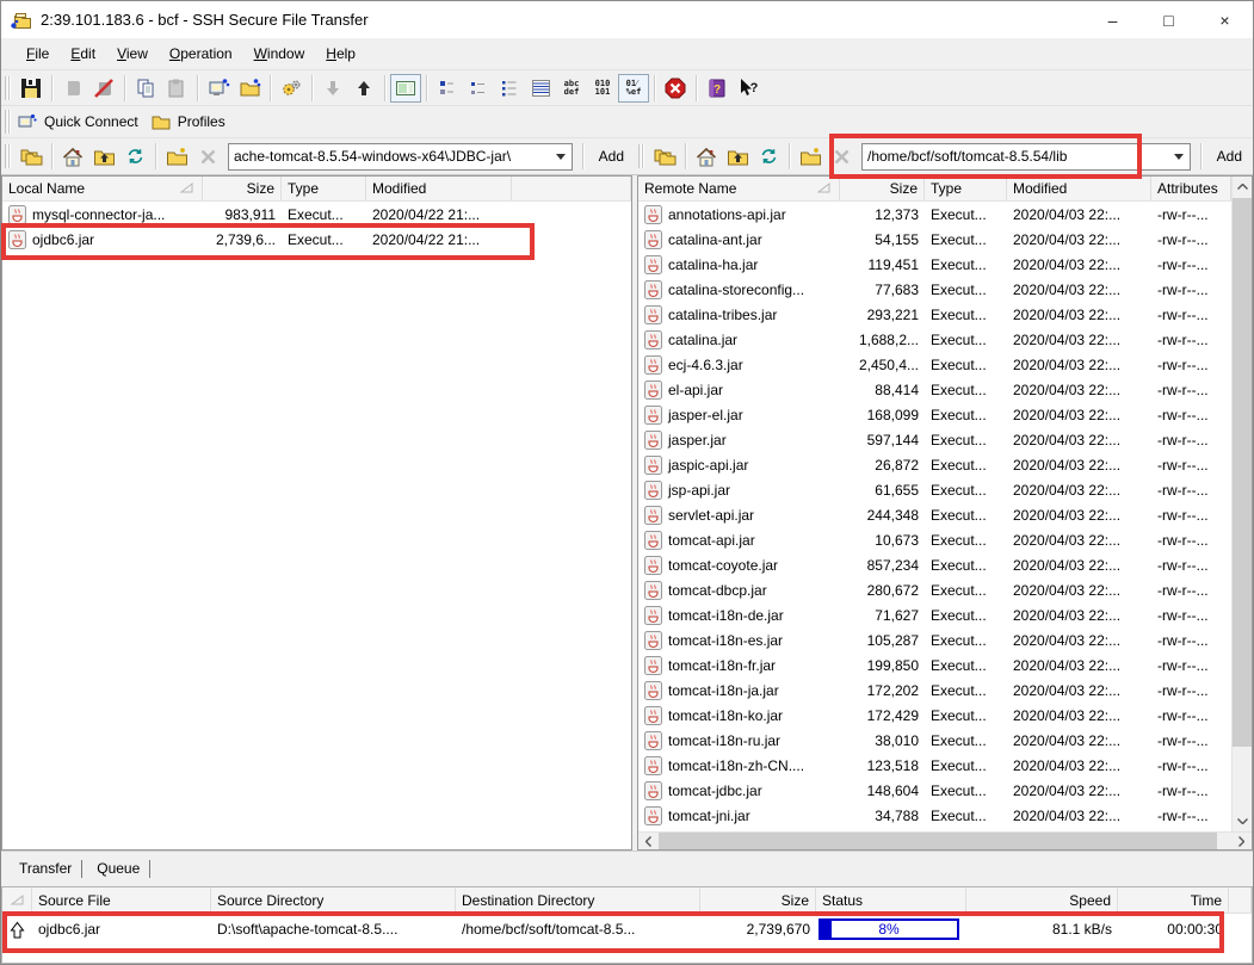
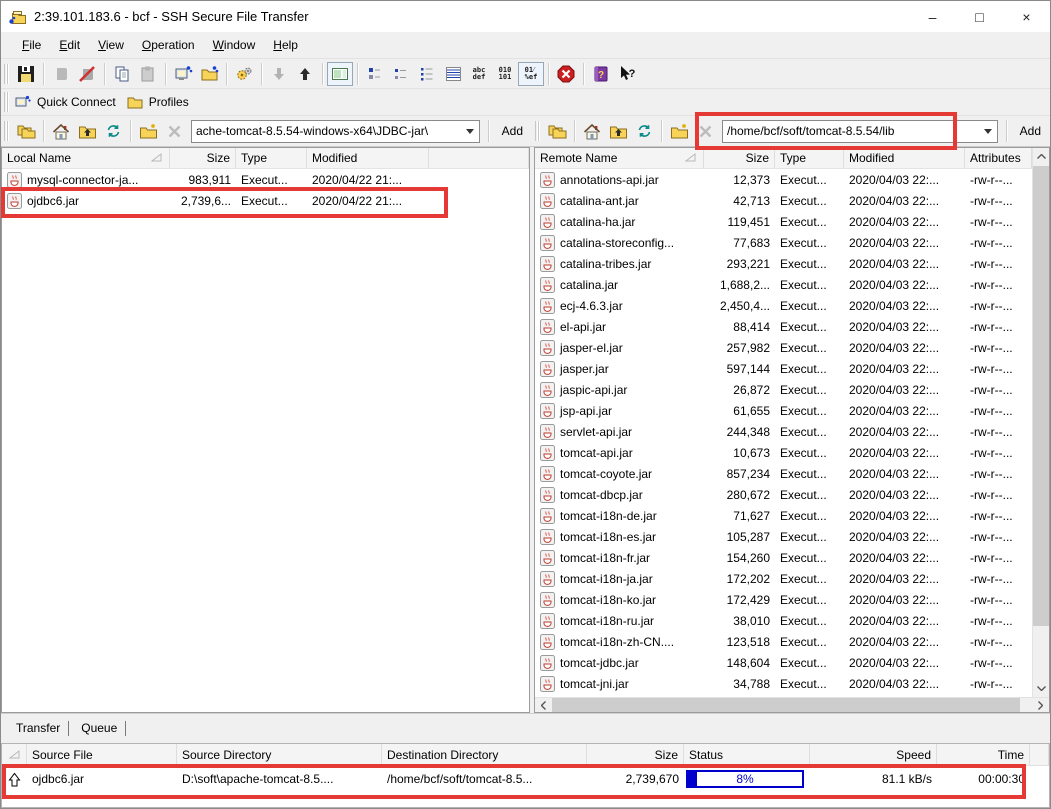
  2:39.101.183.6 - bcf - SSH Secure File Transfer
  –
  □
  ×
  File
  Edit
  View
  Operation
  Window
  Help
  abc
  def
  010
  101
  01⁄
  %ef
  ?
  ?
  Quick Connect
  Profiles
  ache-tomcat-8.5.54-windows-x64\JDBC-jar\
  Add
  /home/bcf/soft/tomcat-8.5.54/lib
  Add
  Local Name
  Size
  Type
  Modified
  mysql-connector-ja...
  983,911
  Execut...
  2020/04/22 21:...
  ojdbc6.jar
  2,739,6...
  Execut...
  2020/04/22 21:...
  Remote Name
  Size
  Type
  Modified
  Attributes
  annotations-api.jar
  12,373
  Execut...
  2020/04/03 22:...
  -rw-r--...
  catalina-ant.jar
- 54,155
+ 42,713
  Execut...
  2020/04/03 22:...
  -rw-r--...
  catalina-ha.jar
  119,451
  Execut...
  2020/04/03 22:...
  -rw-r--...
  catalina-storeconfig...
  77,683
  Execut...
  2020/04/03 22:...
  -rw-r--...
  catalina-tribes.jar
  293,221
  Execut...
  2020/04/03 22:...
  -rw-r--...
  catalina.jar
  1,688,2...
  Execut...
  2020/04/03 22:...
  -rw-r--...
  ecj-4.6.3.jar
  2,450,4...
  Execut...
  2020/04/03 22:...
  -rw-r--...
  el-api.jar
  88,414
  Execut...
  2020/04/03 22:...
  -rw-r--...
  jasper-el.jar
- 168,099
+ 257,982
  Execut...
  2020/04/03 22:...
  -rw-r--...
  jasper.jar
  597,144
  Execut...
  2020/04/03 22:...
  -rw-r--...
  jaspic-api.jar
  26,872
  Execut...
  2020/04/03 22:...
  -rw-r--...
  jsp-api.jar
  61,655
  Execut...
  2020/04/03 22:...
  -rw-r--...
  servlet-api.jar
  244,348
  Execut...
  2020/04/03 22:...
  -rw-r--...
  tomcat-api.jar
  10,673
  Execut...
  2020/04/03 22:...
  -rw-r--...
  tomcat-coyote.jar
  857,234
  Execut...
  2020/04/03 22:...
  -rw-r--...
  tomcat-dbcp.jar
  280,672
  Execut...
  2020/04/03 22:...
  -rw-r--...
  tomcat-i18n-de.jar
  71,627
  Execut...
  2020/04/03 22:...
  -rw-r--...
  tomcat-i18n-es.jar
  105,287
  Execut...
  2020/04/03 22:...
  -rw-r--...
  tomcat-i18n-fr.jar
- 199,850
+ 154,260
  Execut...
  2020/04/03 22:...
  -rw-r--...
  tomcat-i18n-ja.jar
  172,202
  Execut...
  2020/04/03 22:...
  -rw-r--...
  tomcat-i18n-ko.jar
  172,429
  Execut...
  2020/04/03 22:...
  -rw-r--...
  tomcat-i18n-ru.jar
  38,010
  Execut...
  2020/04/03 22:...
  -rw-r--...
  tomcat-i18n-zh-CN....
  123,518
  Execut...
  2020/04/03 22:...
  -rw-r--...
  tomcat-jdbc.jar
  148,604
  Execut...
  2020/04/03 22:...
  -rw-r--...
  tomcat-jni.jar
  34,788
  Execut...
  2020/04/03 22:...
  -rw-r--...
  Transfer
  Queue
  Source File
  Source Directory
  Destination Directory
  Size
  Status
  Speed
  Time
  ojdbc6.jar
  D:\soft\apache-tomcat-8.5....
  /home/bcf/soft/tomcat-8.5...
  2,739,670
  8%
  81.1 kB/s
  00:00:30
